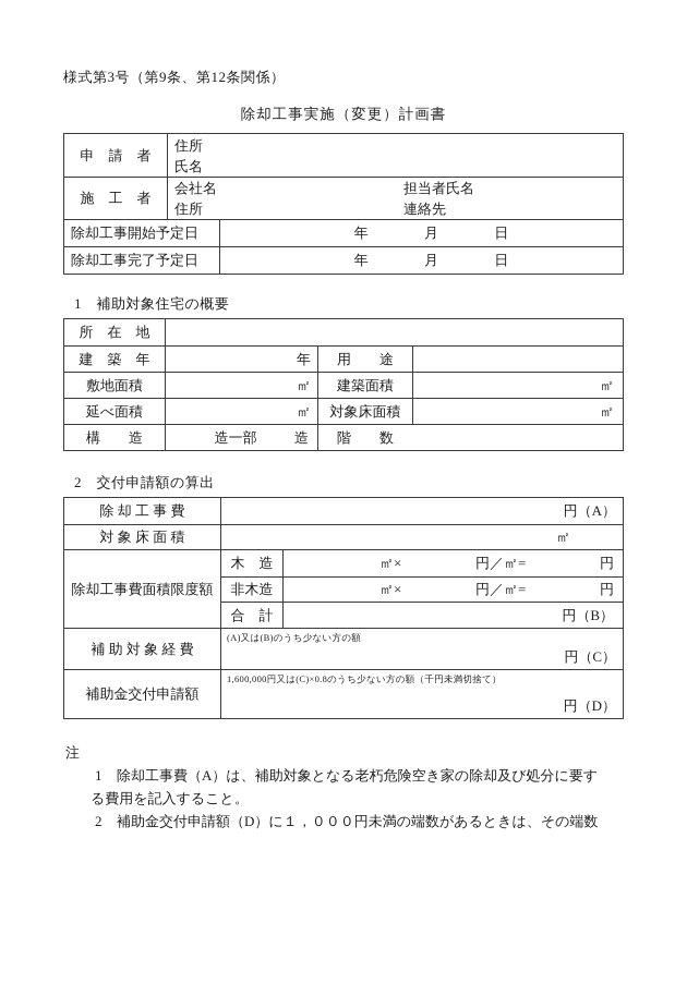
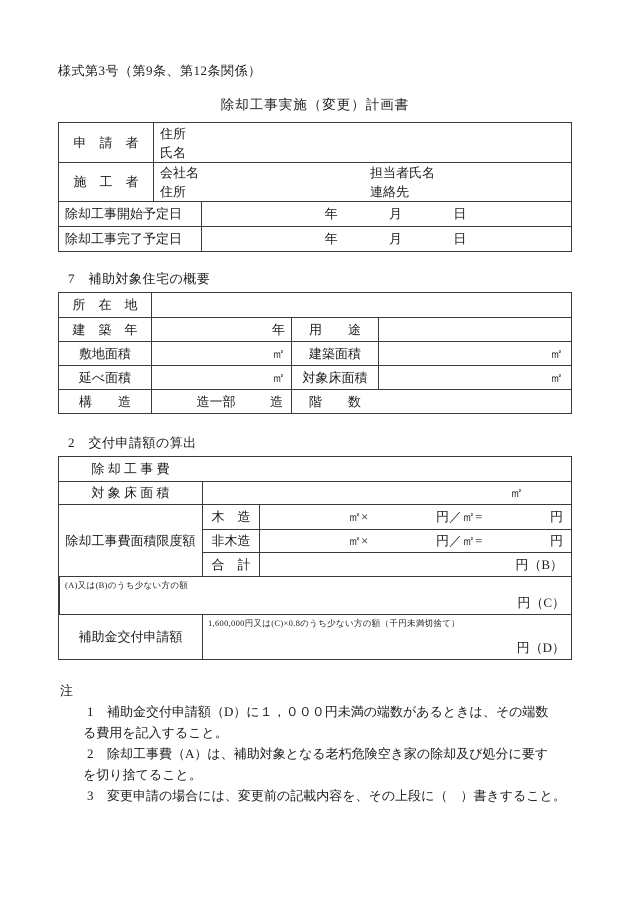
  様式第3号（第9条、第12条関係）
  除却工事実施（変更）計画書
  申 請 者
  住所
  氏名
  施 工 者
  会社名
  担当者氏名
  住所
  連絡先
  除却工事開始予定日
  年
  月
  日
  除却工事完了予定日
  年
  月
  日
- 1 補助対象住宅の概要
+ 7 補助対象住宅の概要
  所 在 地
  建 築 年
  年
  用 途
  敷地面積
  ㎡
  建築面積
  ㎡
  延べ面積
  ㎡
  対象床面積
  ㎡
  構 造
  造一部
  造
  階 数
  2 交付申請額の算出
  除 却 工 事 費
- 円（A）
  対 象 床 面 積
  ㎡
  除却工事費面積限度額
  木 造
  ㎡×
  円／㎡=
  円
  非木造
  ㎡×
  円／㎡=
  円
  合 計
  円（B）
- 補 助 対 象 経 費
  (A)又は(B)のうち少ない方の額
  円（C）
  補助金交付申請額
  1,600,000円又は(C)×0.8のうち少ない方の額（千円未満切捨て）
  円（D）
  注
- 1 除却工事費（A）は、補助対象となる老朽危険空き家の除却及び処分に要す
+ 1 補助金交付申請額（D）に１，０００円未満の端数があるときは、その端数
  る費用を記入すること。
- 2 補助金交付申請額（D）に１，０００円未満の端数があるときは、その端数
+ 2 除却工事費（A）は、補助対象となる老朽危険空き家の除却及び処分に要す
+ を切り捨てること。
+ 3 変更申請の場合には、変更前の記載内容を、その上段に（ ）書きすること。
